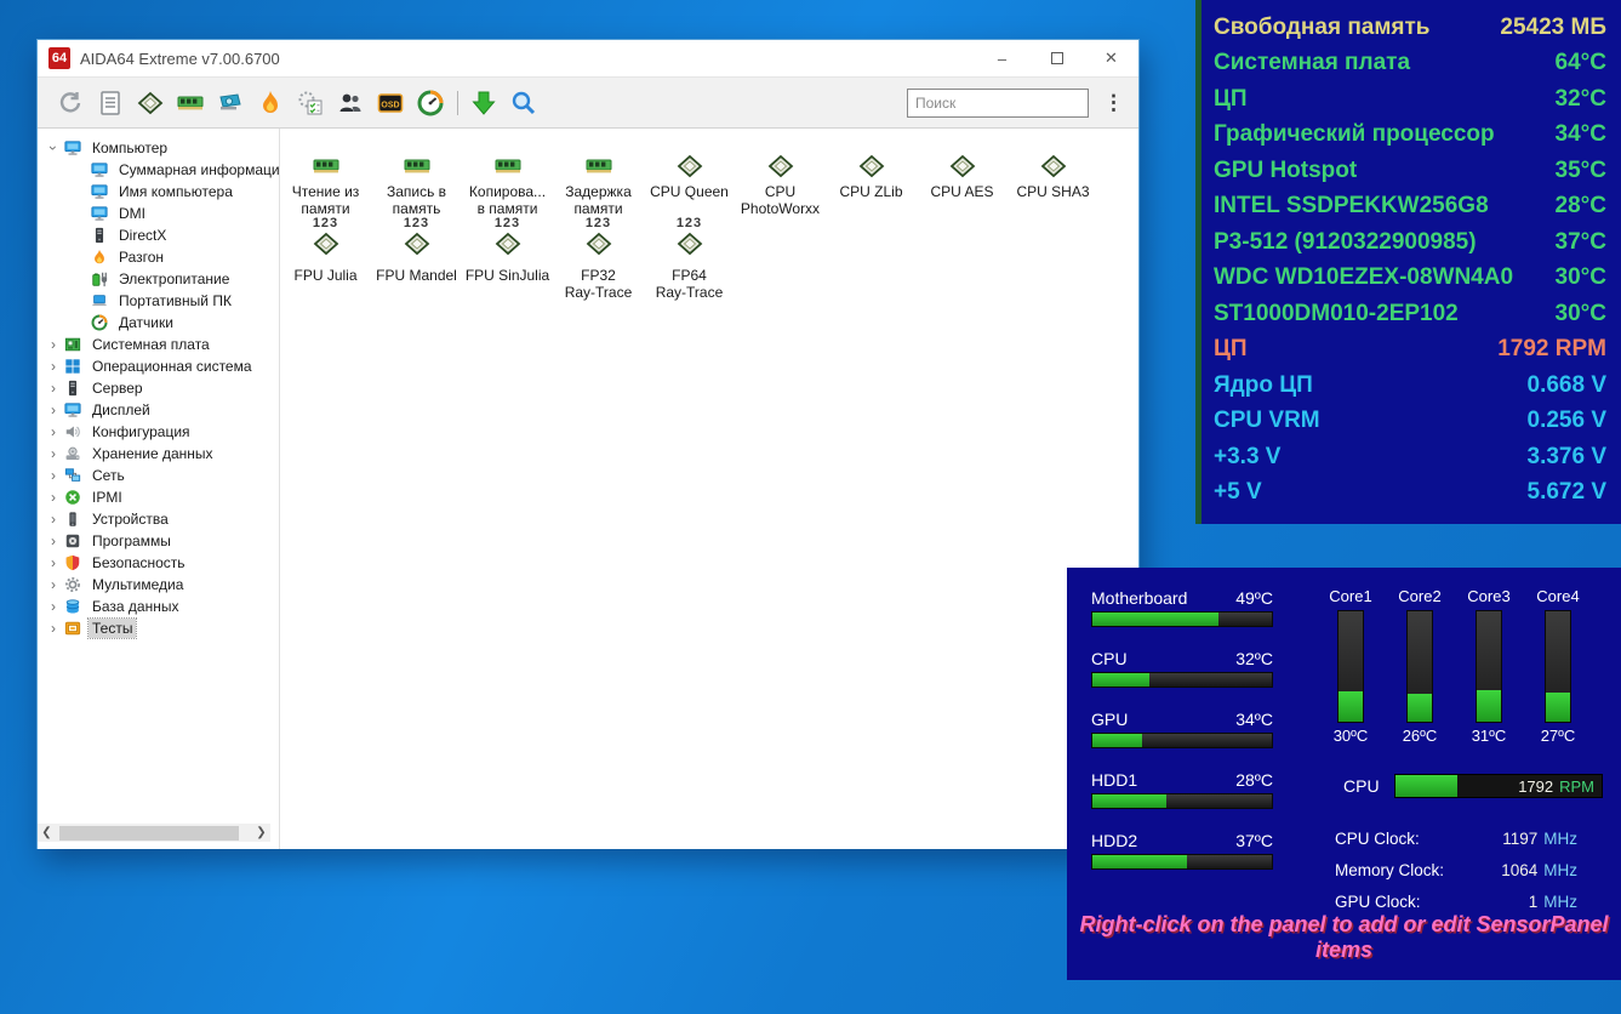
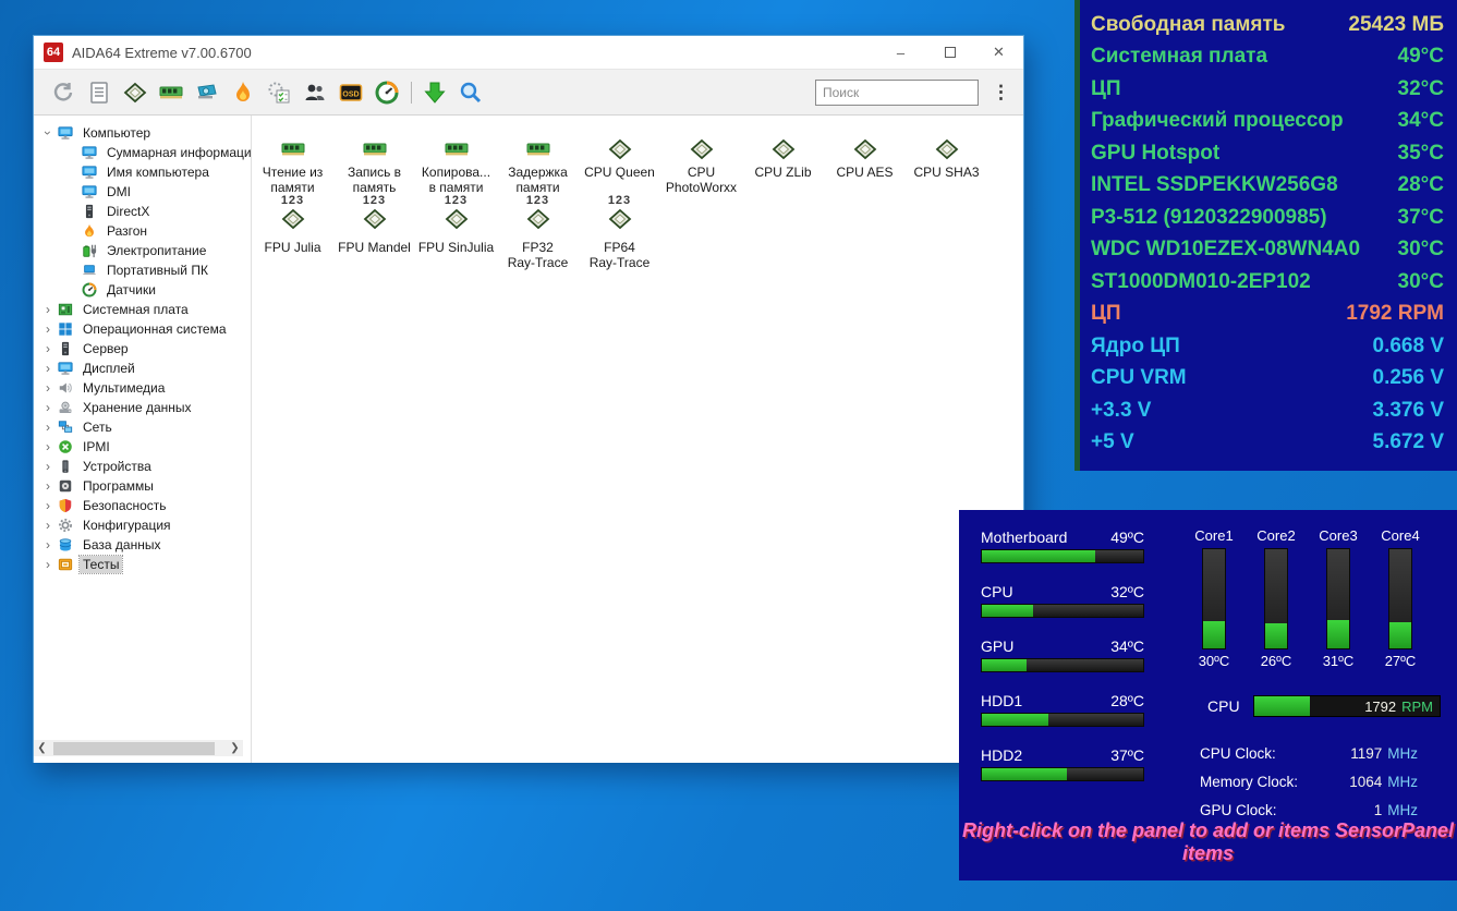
  64
  AIDA64 Extreme v7.00.6700
  –
  ✕
  Поиск
  ⋮
  Компьютер
  Суммарная информаци
  Имя компьютера
  DMI
  DirectX
  Разгон
  Электропитание
  Портативный ПК
  Датчики
  ›
  Системная плата
  ›
  Операционная система
  ›
  Сервер
  ›
  Дисплей
  ›
- Конфигурация
+ Мультимедиа
  ›
  Хранение данных
  ›
  Сеть
  ›
  IPMI
  ›
  Устройства
  ›
  Программы
  ›
  Безопасность
  ›
- Мультимедиа
+ Конфигурация
  ›
  База данных
  ›
  Тесты
  ❮
  ❯
  Чтение из
  памяти
  Запись в
  память
  Копирова...
  в памяти
  Задержка
  памяти
  CPU Queen
  CPU
  PhotoWorxx
  CPU ZLib
  CPU AES
  CPU SHA3
  123
  FPU Julia
  123
  FPU Mandel
  123
  FPU SinJulia
  123
  FP32
  Ray-Trace
  123
  FP64
  Ray-Trace
  Свободная память
  25423 МБ
  Системная плата
- 64°C
+ 49°C
  ЦП
  32°C
  Графический процессор
  34°C
  GPU Hotspot
  35°C
  INTEL SSDPEKKW256G8
  28°C
  P3-512 (9120322900985)
  37°C
  WDC WD10EZEX-08WN4A0
  30°C
  ST1000DM010-2EP102
  30°C
  ЦП
  1792 RPM
  Ядро ЦП
  0.668 V
  CPU VRM
  0.256 V
  +3.3 V
  3.376 V
  +5 V
  5.672 V
  Motherboard
  49ºC
  CPU
  32ºC
  GPU
  34ºC
  HDD1
  28ºC
  HDD2
  37ºC
  Core1
  30ºC
  Core2
  26ºC
  Core3
  31ºC
  Core4
  27ºC
  CPU
  1792
  RPM
  CPU Clock:
  1197 MHz
  Memory Clock:
  1064 MHz
  GPU Clock:
  1 MHz
- Right-click on the panel to add or edit SensorPanel items
+ Right-click on the panel to add or items SensorPanel items
